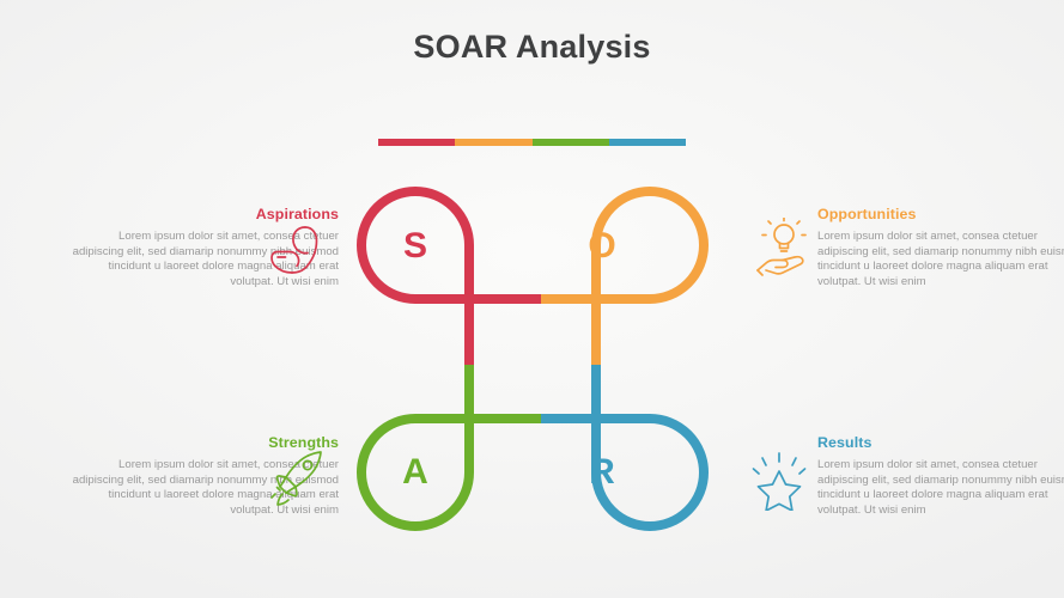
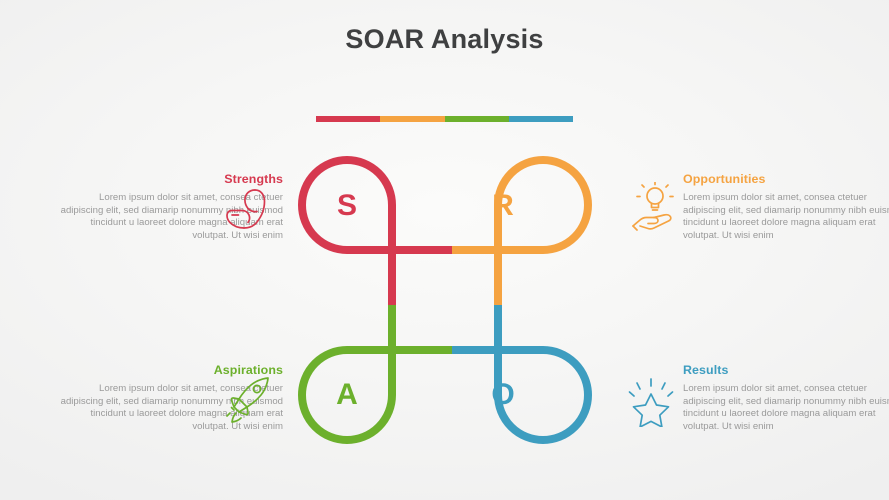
  SOAR Analysis
- Aspirations
+ Strengths
  Lorem ipsum dolor sit amet, consea cttuer adipiscing elit, sed diamarip nonummy nuismod tincidunt u laoreet dolore magna aliqam erat volutpat. Ut wisi enim
- Strengths
+ Aspirations
  Lorem ipsum dolor sit amet, conse cetuer adipiscing elit, sed diamarip nonummy nb eismod tincidunt u laoreet dolore magna aliam erat volutpat. Ut wisi enim
  Opportunities
  Lorem ipsum dolor sit amet, consea ctetuer adipiscing elit, sed diamarip nonummy nibh euis tincidunt u laoreet dolore magna aliquam erat volutpat. Ut wisi enim
  Results
  Lorem ipsum dolor sit amet, consea ctetuer adipiscing elit, sed diamarip nonummy nibh euis tincidunt u laoreet dolore magna aliquam erat volutpat. Ut wisi enim
  S
- O
+ R
  A
- R
+ O
